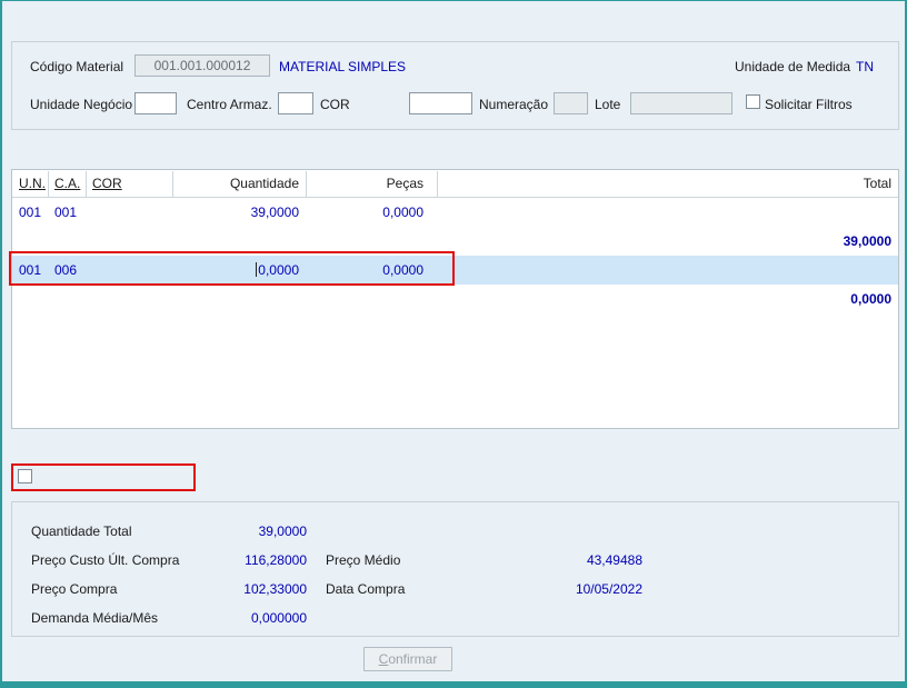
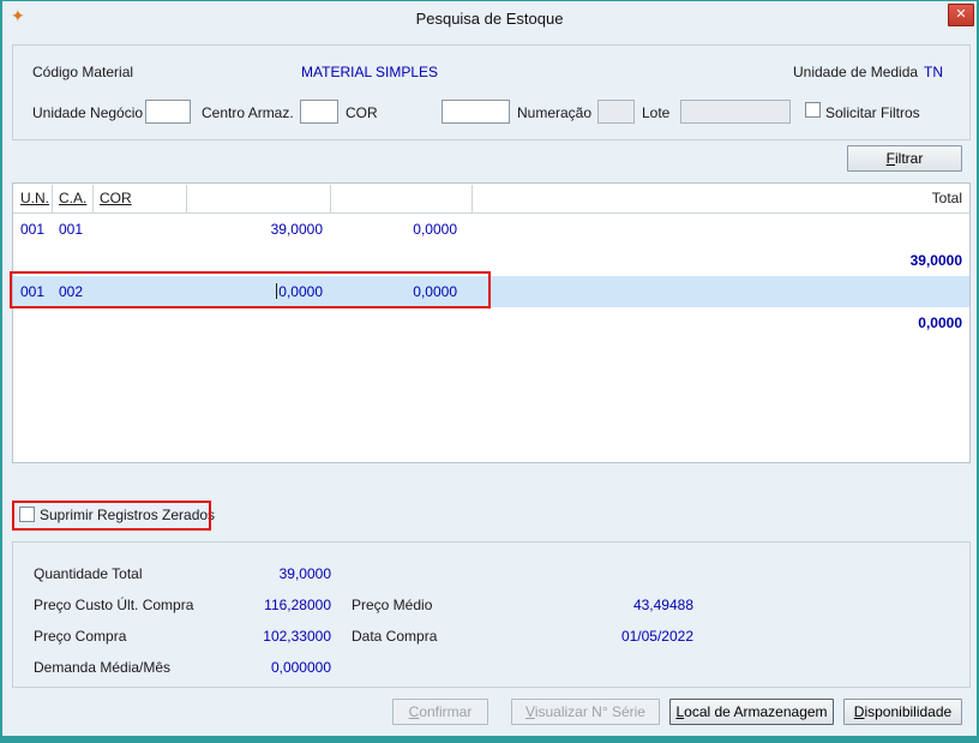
+ ✦
+ Pesquisa de Estoque
+ ✕
  Código Material
- 001.001.000012
  MATERIAL SIMPLES
  Unidade de Medida
  TN
  Unidade Negócio
  Centro Armaz.
  COR
  Numeração
  Lote
  Solicitar Filtros
+ Filtrar
  U.N.
  C.A.
  COR
- Quantidade
- Peças
  Total
  001
  001
  39,0000
  0,0000
  39,0000
  001
- 006
+ 002
  0,0000
  0,0000
  0,0000
+ Suprimir Registros Zerados
  Quantidade Total
  39,0000
  Preço Custo Últ. Compra
  116,28000
  Preço Médio
  43,49488
  Preço Compra
  102,33000
  Data Compra
- 10/05/2022
+ 01/05/2022
  Demanda Média/Mês
  0,000000
  Confirmar
+ Visualizar N° Série
+ Local de Armazenagem
+ Disponibilidade
